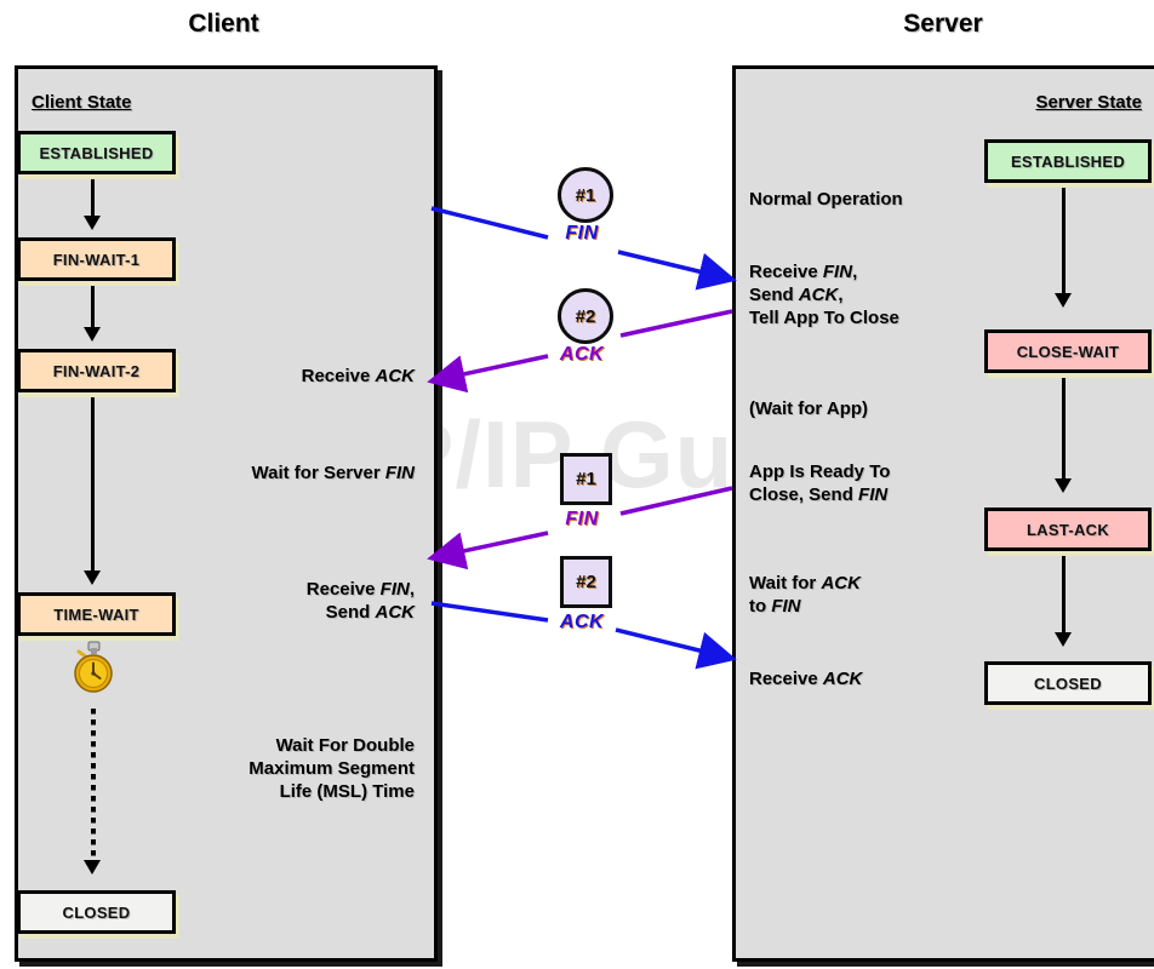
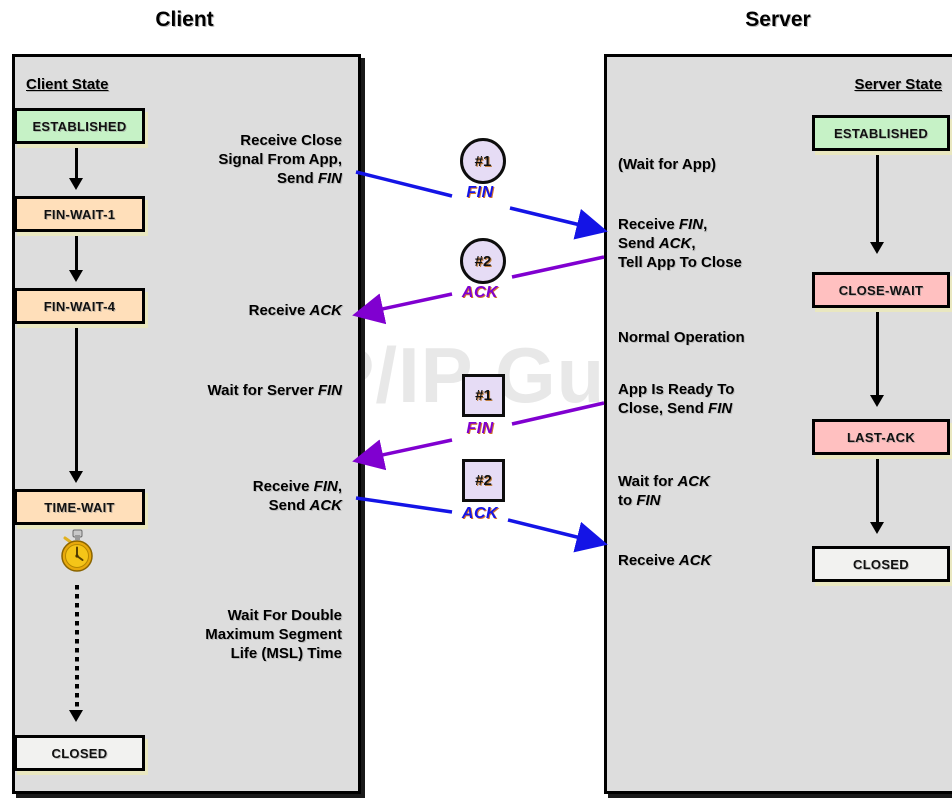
  Client
  Server
  Client State
  Server State
  ESTABLISHED
  FIN-WAIT-1
- FIN-WAIT-2
+ FIN-WAIT-4
  TIME-WAIT
  CLOSED
+ Receive Close
+ Signal From App,
+ Send FIN
  Receive ACK
  Wait for Server FIN
  Receive FIN,
  Send ACK
  Wait For Double
  Maximum Segment
  Life (MSL) Time
  ESTABLISHED
  CLOSE-WAIT
  LAST-ACK
  CLOSED
- Normal Operation
+ (Wait for App)
  Receive FIN,
  Send ACK,
  Tell App To Close
- (Wait for App)
+ Normal Operation
  App Is Ready To
  Close, Send FIN
  Wait for ACK
  to FIN
  Receive ACK
  #1
  FIN
  #2
  ACK
  #1
  FIN
  #2
  ACK
